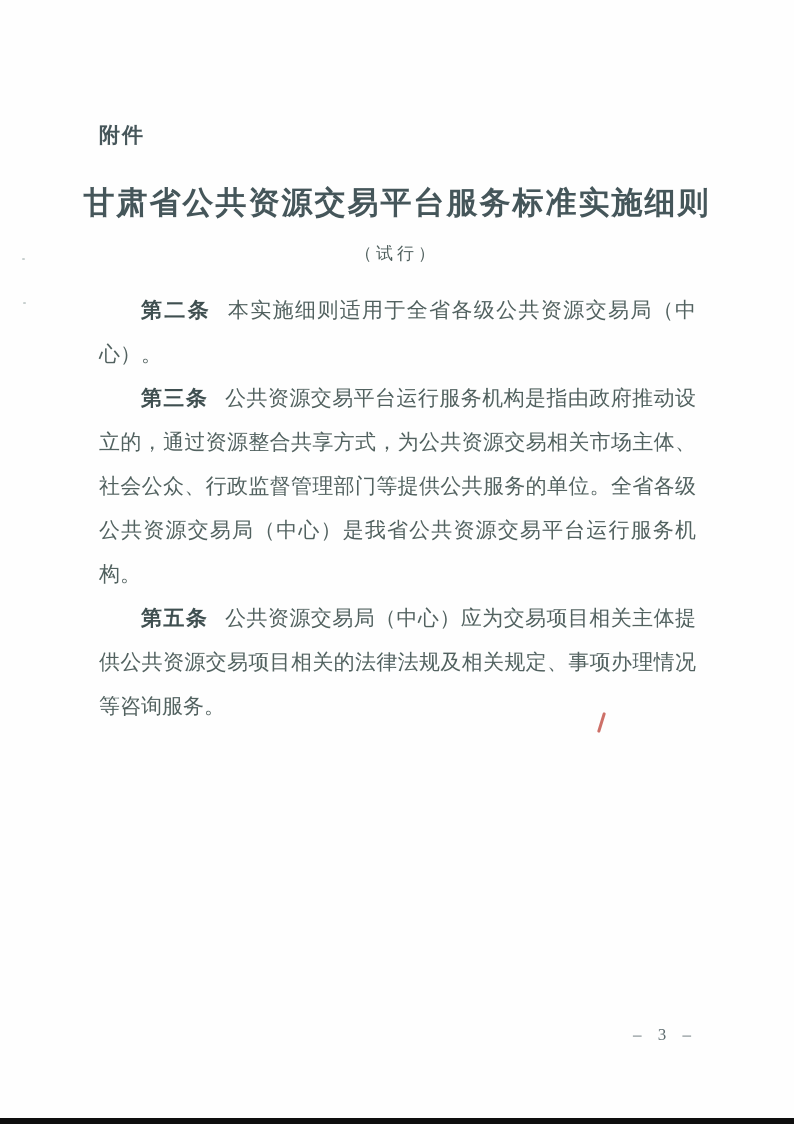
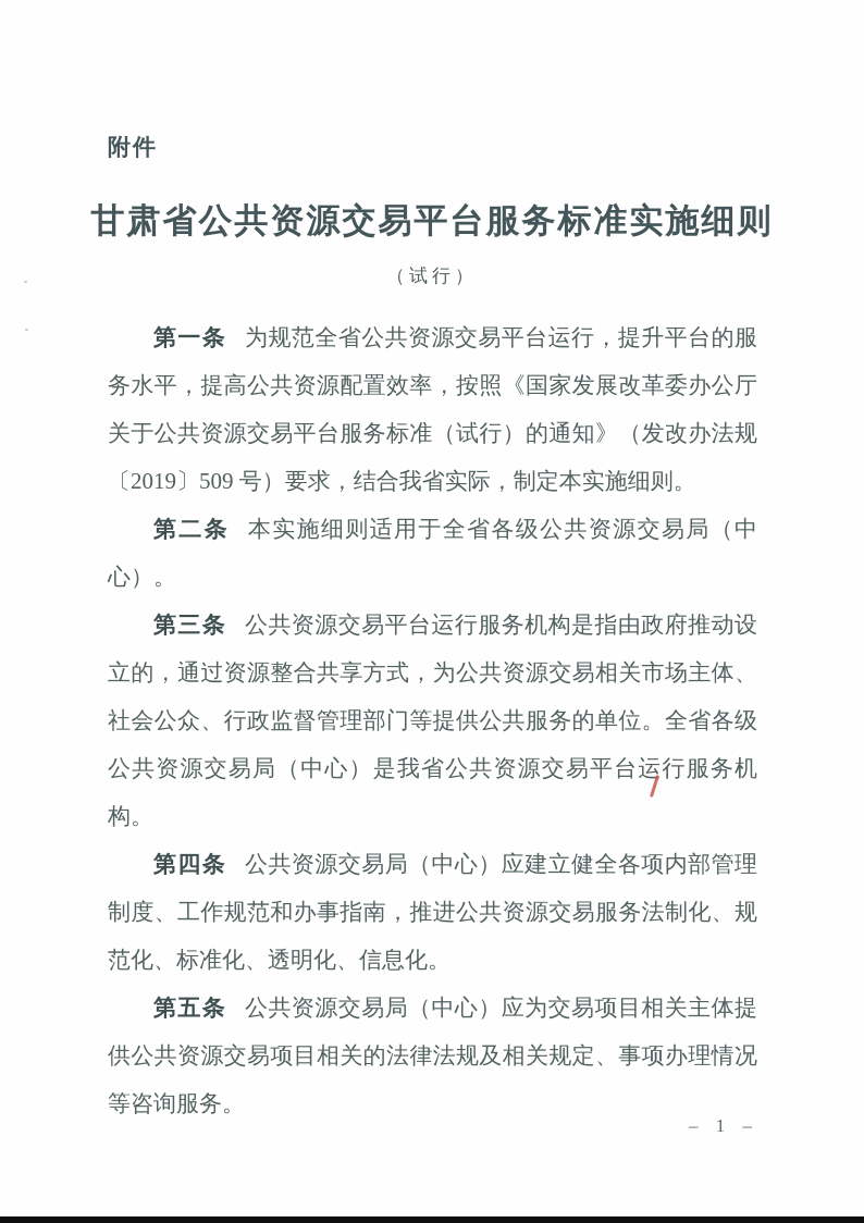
  附件
  甘肃省公共资源交易平台服务标准实施细则
  （试行）
+ 第一条 为规范全省公共资源交易平台运行，提升平台的服务水平，提高公共资源配置效率，按照《国家发展改革委办公厅关于公共资源交易平台服务标准（试行）的通知》（发改办法规〔2019〕509 号）要求，结合我省实际，制定本实施细则。
  第二条 本实施细则适用于全省各级公共资源交易局（中心）。
  第三条 公共资源交易平台运行服务机构是指由政府推动设立的，通过资源整合共享方式，为公共资源交易相关市场主体、社会公众、行政监督管理部门等提供公共服务的单位。全省各级公共资源交易局（中心）是我省公共资源交易平台运行服务机构。
+ 第四条 公共资源交易局（中心）应建立健全各项内部管理制度、工作规范和办事指南，推进公共资源交易服务法制化、规范化、标准化、透明化、信息化。
  第五条 公共资源交易局（中心）应为交易项目相关主体提供公共资源交易项目相关的法律法规及相关规定、事项办理情况等咨询服务。
- – 3 –
+ – 1 –
